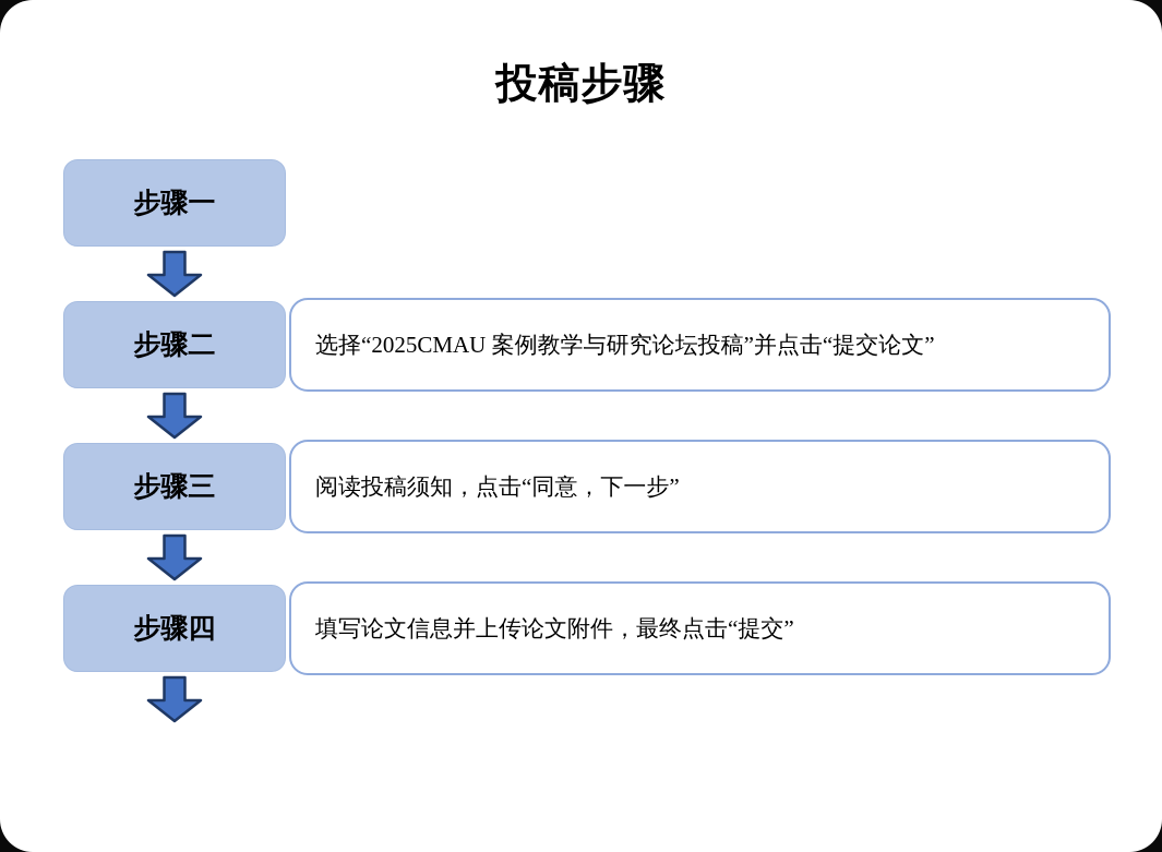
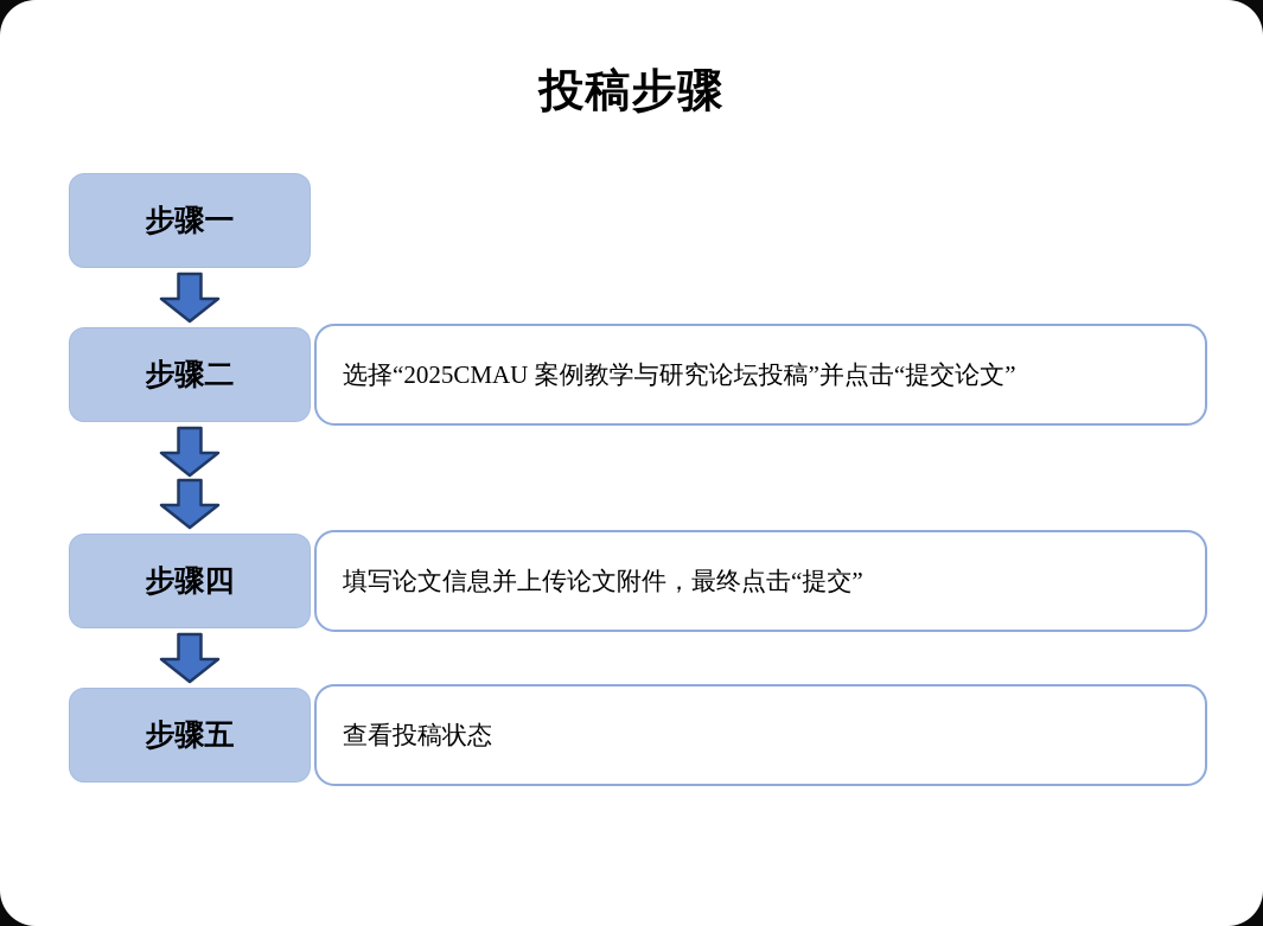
  投稿步骤
  步骤一
  步骤二
  选择“2025CMAU 案例教学与研究论坛投稿”并点击“提交论文”
- 步骤三
- 阅读投稿须知，点击“同意，下一步”
  步骤四
  填写论文信息并上传论文附件，最终点击“提交”
+ 步骤五
+ 查看投稿状态
